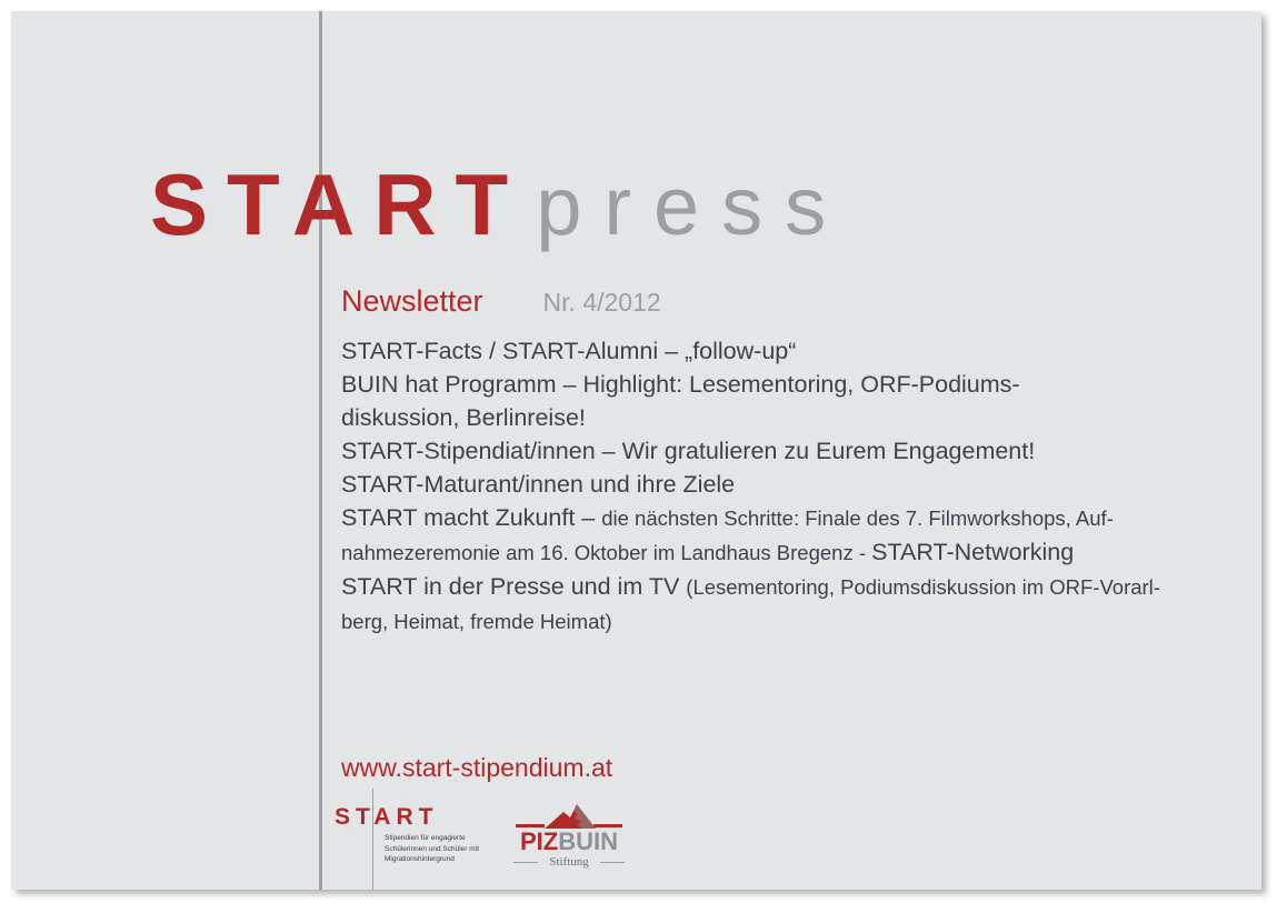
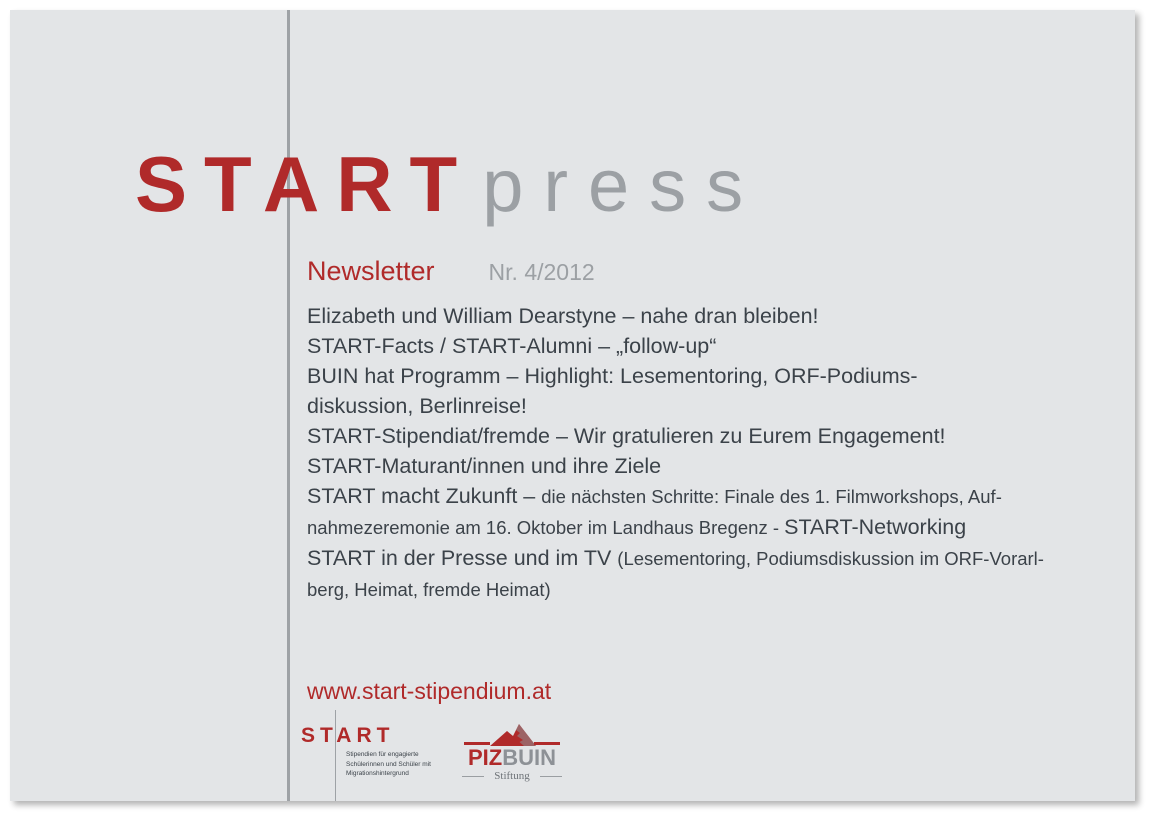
  STARTpress
  Newsletter Nr. 4/2012
+ Elizabeth und William Dearstyne – nahe dran bleiben!
  START-Facts / START-Alumni – „follow-up“
  BUIN hat Programm – Highlight: Lesementoring, ORF-Podiums-
  diskussion, Berlinreise!
- START-Stipendiat/innen – Wir gratulieren zu Eurem Engagement!
+ START-Stipendiat/fremde – Wir gratulieren zu Eurem Engagement!
  START-Maturant/innen und ihre Ziele
- START macht Zukunft – die nächsten Schritte: Finale des 7. Filmworkshops, Auf-
+ START macht Zukunft – die nächsten Schritte: Finale des 1. Filmworkshops, Auf-
  nahmezeremonie am 16. Oktober im Landhaus Bregenz - START-Networking
  START in der Presse und im TV (Lesementoring, Podiumsdiskussion im ORF-Vorarl-
  berg, Heimat, fremde Heimat)
  www.start-stipendium.at
  START
  PIZBUIN
  Stiftung
